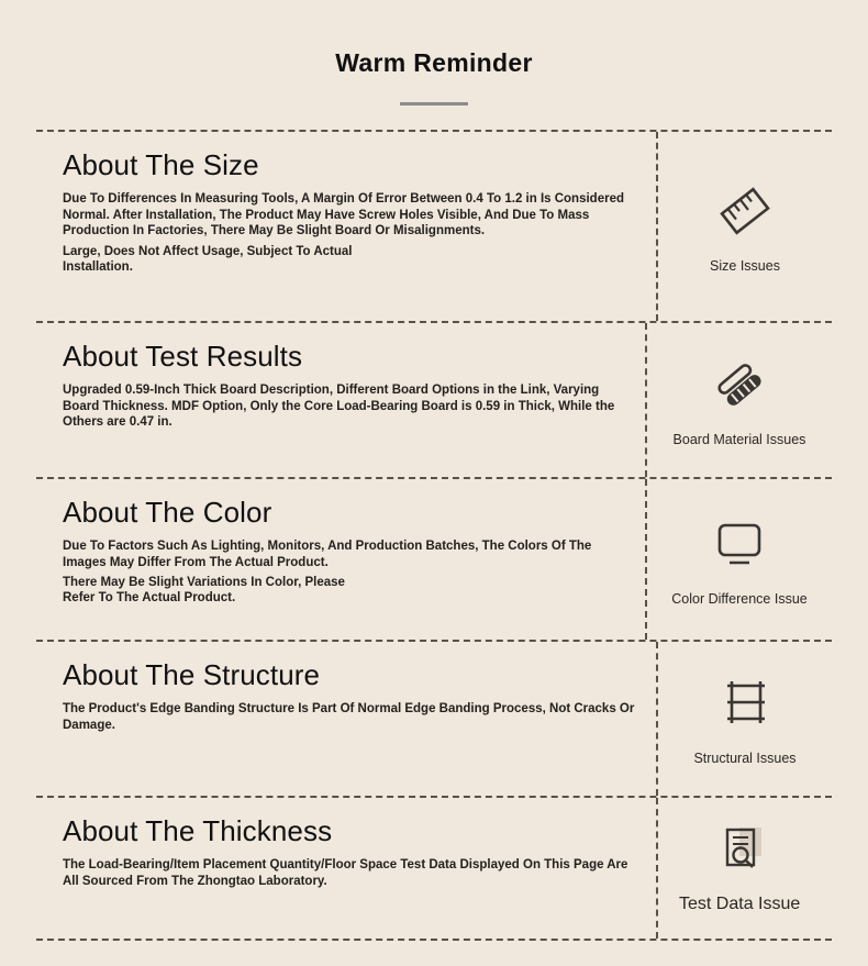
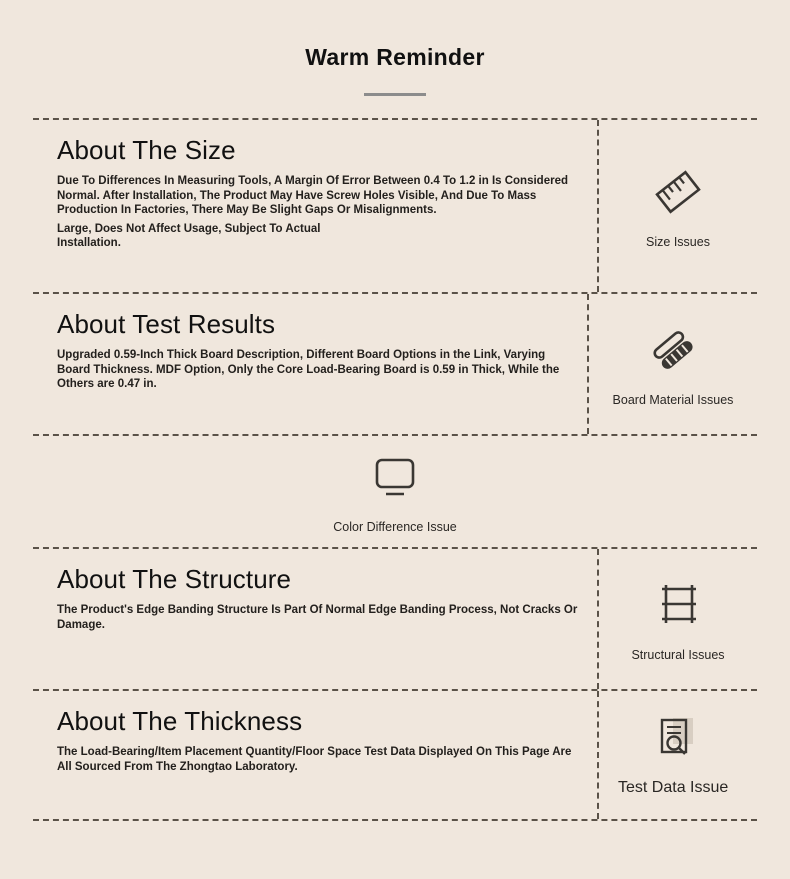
  Warm Reminder
  About The Size
- Due To Differences In Measuring Tools, A Margin Of Error Between 0.4 To 1.2 in Is Considered Normal. After Installation, The Product May Have Screw Holes Visible, And Due To Mass Production In Factories, There May Be Slight Board Or Misalignments.
+ Due To Differences In Measuring Tools, A Margin Of Error Between 0.4 To 1.2 in Is Considered Normal. After Installation, The Product May Have Screw Holes Visible, And Due To Mass Production In Factories, There May Be Slight Gaps Or Misalignments.
  Large, Does Not Affect Usage, Subject To Actual Installation.
  Size Issues
  About Test Results
  Upgraded 0.59-Inch Thick Board Description, Different Board Options in the Link, Varying Board Thickness. MDF Option, Only the Core Load-Bearing Board is 0.59 in Thick, While the Others are 0.47 in.
  Board Material Issues
- About The Color
- Due To Factors Such As Lighting, Monitors, And Production Batches, The Colors Of The Images May Differ From The Actual Product.
- There May Be Slight Variations In Color, Please Refer To The Actual Product.
  Color Difference Issue
  About The Structure
  The Product's Edge Banding Structure Is Part Of Normal Edge Banding Process, Not Cracks Or Damage.
  Structural Issues
  About The Thickness
  The Load-Bearing/Item Placement Quantity/Floor Space Test Data Displayed On This Page Are All Sourced From The Zhongtao Laboratory.
  Test Data Issue
